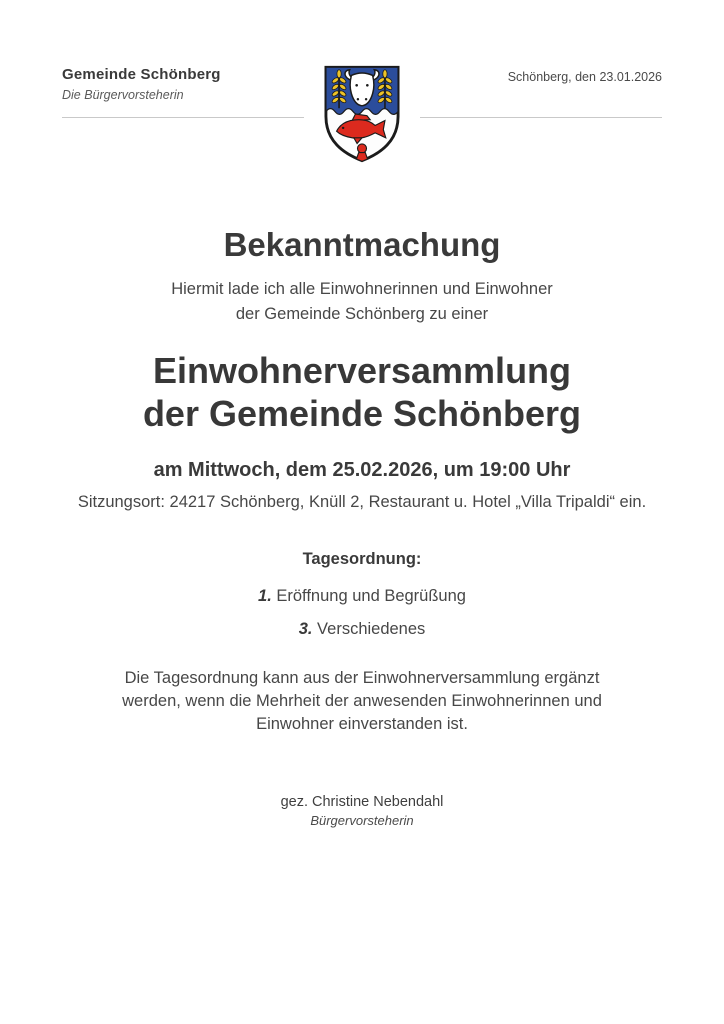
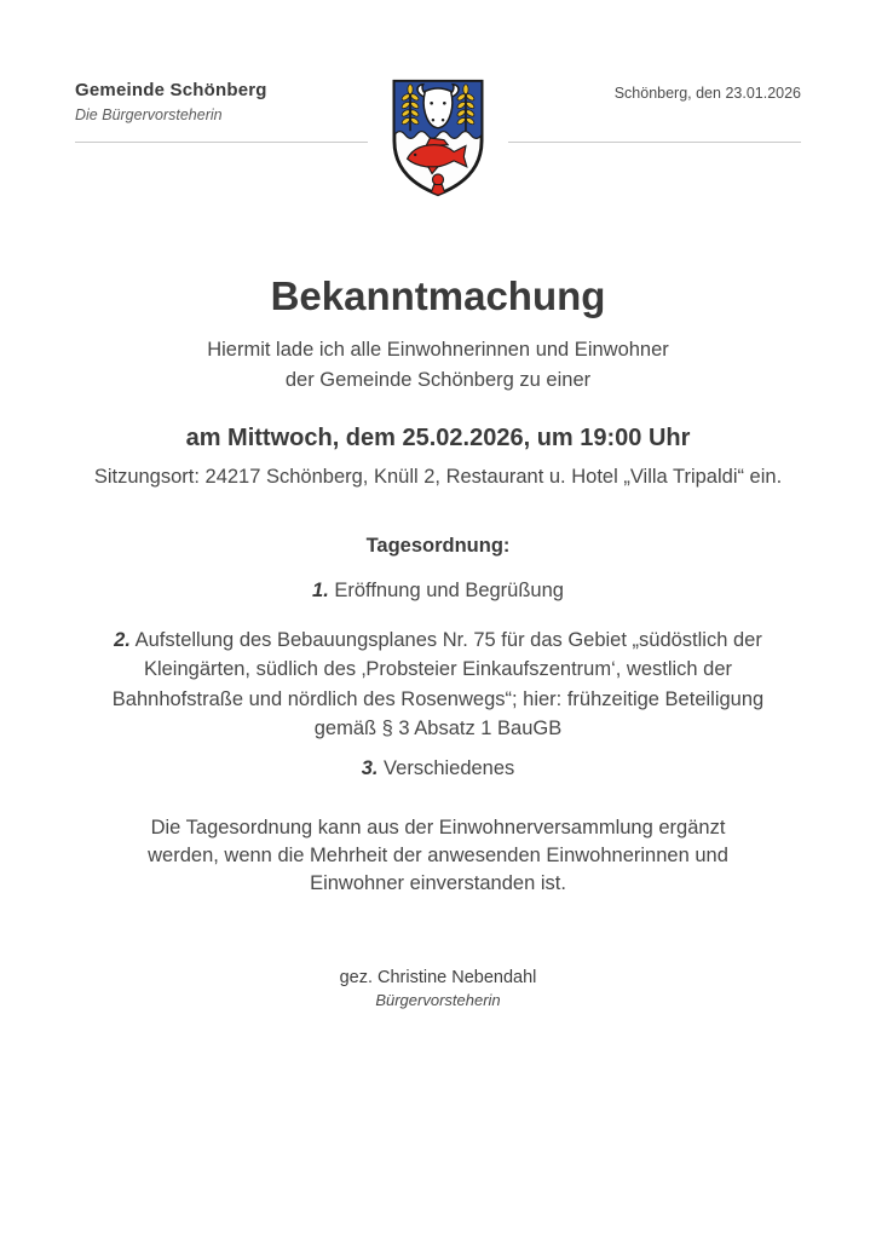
  Gemeinde Schönberg
  Die Bürgervorsteherin
  Schönberg, den 23.01.2026
  Bekanntmachung
  Hiermit lade ich alle Einwohnerinnen und Einwohner
  der Gemeinde Schönberg zu einer
- Einwohnerversammlung
- der Gemeinde Schönberg
  am Mittwoch, dem 25.02.2026, um 19:00 Uhr
  Sitzungsort: 24217 Schönberg, Knüll 2, Restaurant u. Hotel „Villa Tripaldi“ ein.
  Tagesordnung:
  1. Eröffnung und Begrüßung
+ 2. Aufstellung des Bebauungsplanes Nr. 75 für das Gebiet „südöstlich der Kleingärten, südlich des ‚Probsteier Einkaufszentrum‘, westlich der Bahnhofstraße und nördlich des Rosenwegs“; hier: frühzeitige Beteiligung gemäß § 3 Absatz 1 BauGB
  3. Verschiedenes
  Die Tagesordnung kann aus der Einwohnerversammlung ergänzt werden, wenn die Mehrheit der anwesenden Einwohnerinnen und Einwohner einverstanden ist.
  gez. Christine Nebendahl
  Bürgervorsteherin
